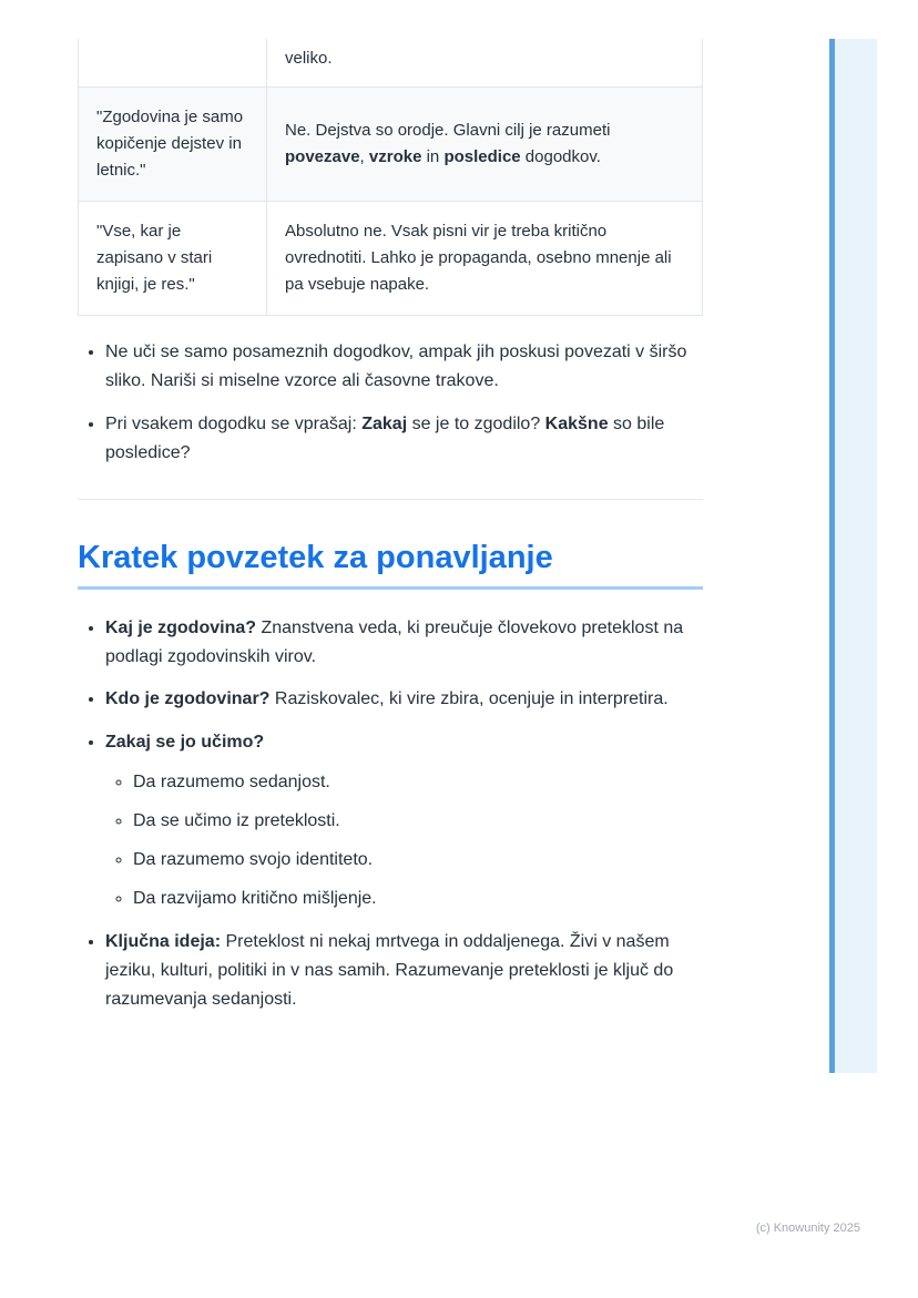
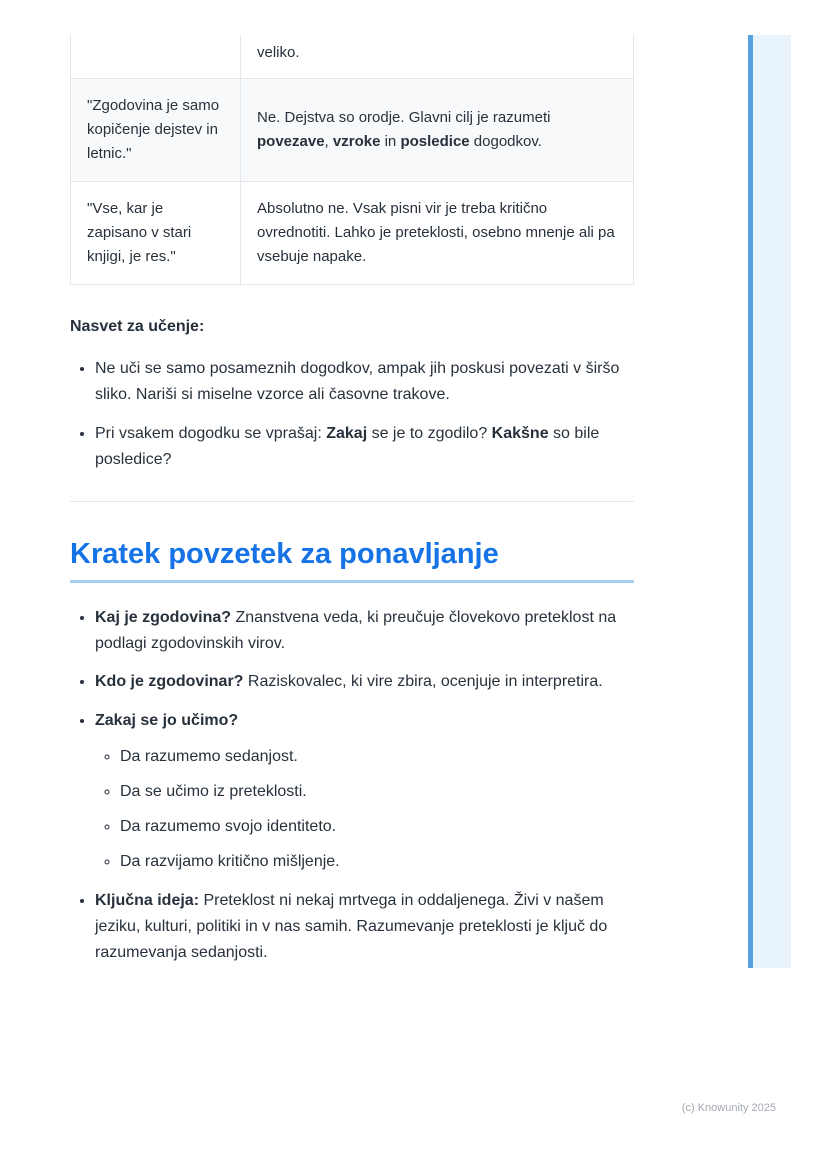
  	veliko.
  "Zgodovina je samo kopičenje dejstev in letnic."	Ne. Dejstva so orodje. Glavni cilj je razumeti povezave, vzroke in posledice dogodkov.
- "Vse, kar je zapisano v stari knjigi, je res."	Absolutno ne. Vsak pisni vir je treba kritično ovrednotiti. Lahko je propaganda, osebno mnenje ali pa vsebuje napake.
+ "Vse, kar je zapisano v stari knjigi, je res."	Absolutno ne. Vsak pisni vir je treba kritično ovrednotiti. Lahko je preteklosti, osebno mnenje ali pa vsebuje napake.
+ Nasvet za učenje:
  Ne uči se samo posameznih dogodkov, ampak jih poskusi povezati v širšo sliko. Nariši si miselne vzorce ali časovne trakove.
  Pri vsakem dogodku se vprašaj: Zakaj se je to zgodilo? Kakšne so bile posledice?
  Kratek povzetek za ponavljanje
  Kaj je zgodovina? Znanstvena veda, ki preučuje človekovo preteklost na podlagi zgodovinskih virov.
  Kdo je zgodovinar? Raziskovalec, ki vire zbira, ocenjuje in interpretira.
  Zakaj se jo učimo?
  Da razumemo sedanjost.
  Da se učimo iz preteklosti.
  Da razumemo svojo identiteto.
  Da razvijamo kritično mišljenje.
  Ključna ideja: Preteklost ni nekaj mrtvega in oddaljenega. Živi v našem jeziku, kulturi, politiki in v nas samih. Razumevanje preteklosti je ključ do razumevanja sedanjosti.
  (c) Knowunity 2025
